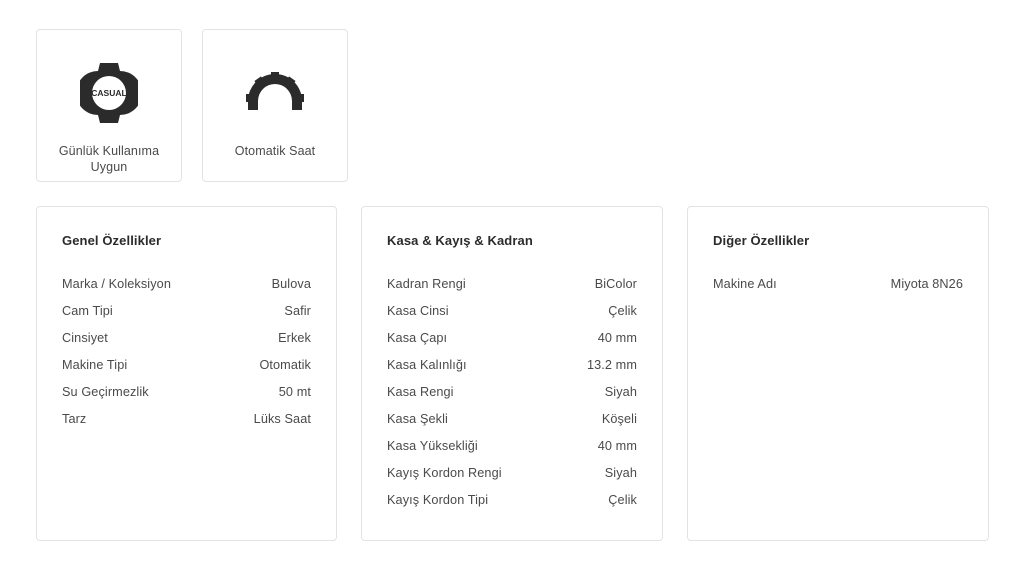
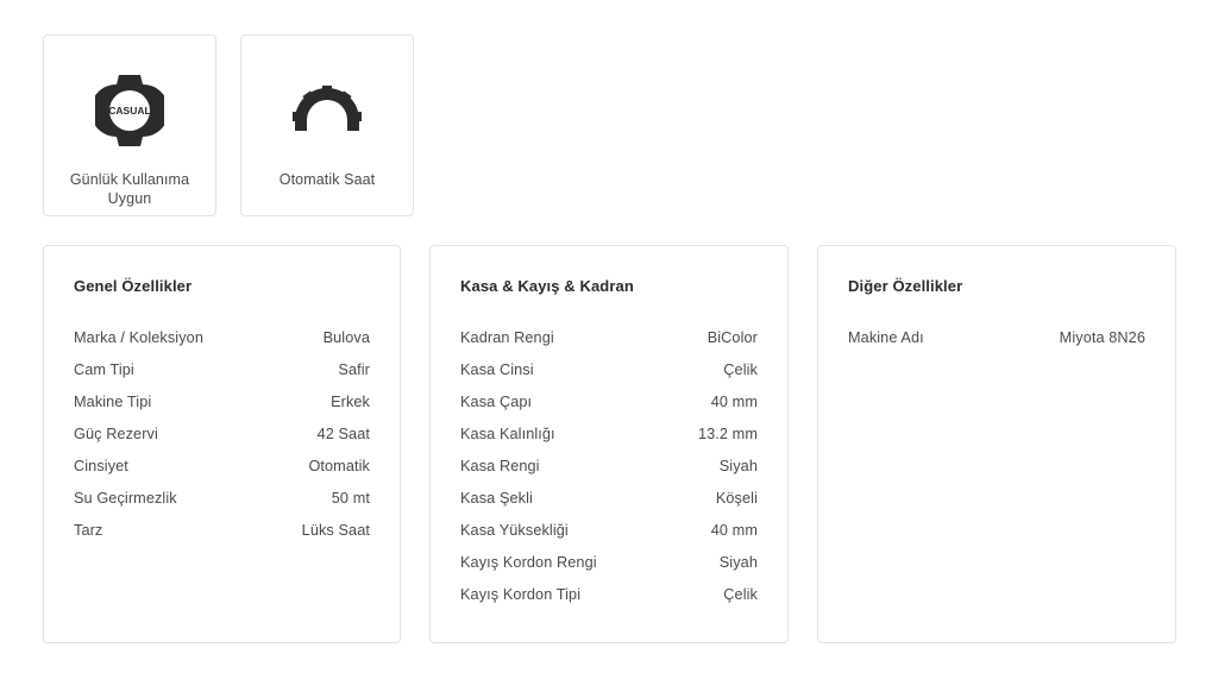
  CASUAL
  Günlük Kullanıma Uygun
  Otomatik Saat
  Genel Özellikler
  Marka / Koleksiyon
  Bulova
  Cam Tipi
  Safir
- Cinsiyet
+ Makine Tipi
  Erkek
+ Güç Rezervi
+ 42 Saat
- Makine Tipi
+ Cinsiyet
  Otomatik
  Su Geçirmezlik
  50 mt
  Tarz
  Lüks Saat
  Kasa & Kayış & Kadran
  Kadran Rengi
  BiColor
  Kasa Cinsi
  Çelik
  Kasa Çapı
  40 mm
  Kasa Kalınlığı
  13.2 mm
  Kasa Rengi
  Siyah
  Kasa Şekli
  Köşeli
  Kasa Yüksekliği
  40 mm
  Kayış Kordon Rengi
  Siyah
  Kayış Kordon Tipi
  Çelik
  Diğer Özellikler
  Makine Adı
  Miyota 8N26
